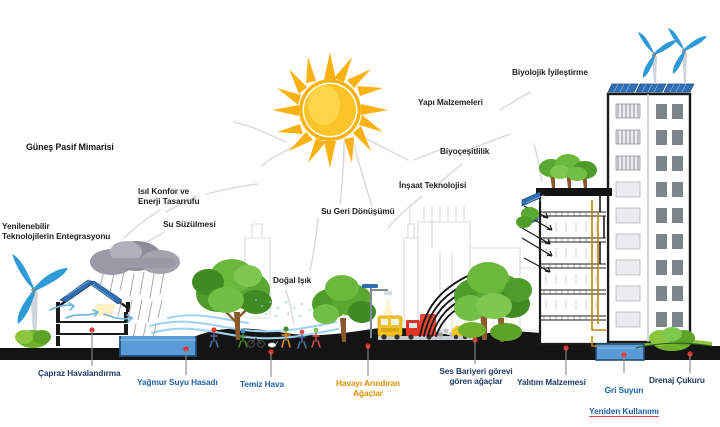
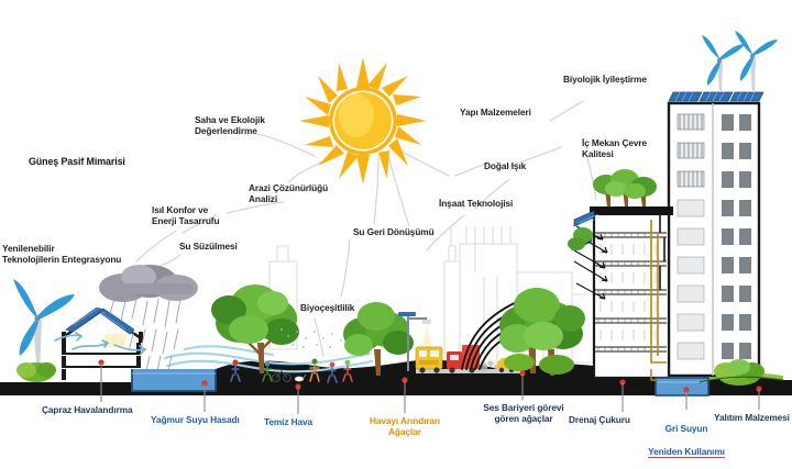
  Güneş Pasif Mimarisi
  Yenilenebilir
  Teknolojilerin Entegrasyonu
  Isıl Konfor ve
  Enerji Tasarrufu
  Su Süzülmesi
+ Saha ve Ekolojik
+ Değerlendirme
+ Arazi Çözünürlüğü
+ Analizi
  Su Geri Dönüşümü
- Doğal Işık
+ Biyoçeşitlilik
  Yapı Malzemeleri
- Biyoçeşitlilik
+ Doğal Işık
  İnşaat Teknolojisi
  Biyolojik İyileştirme
+ İç Mekan Çevre
+ Kalitesi
  Çapraz Havalandırma
  Yağmur Suyu Hasadı
  Temiz Hava
  Havayı Arındıran
  Ağaçlar
  Ses Bariyeri görevi
  gören ağaçlar
- Yalıtım Malzemesi
+ Drenaj Çukuru
  Gri Suyun
  Yeniden Kullanımı
- Drenaj Çukuru
+ Yalıtım Malzemesi
